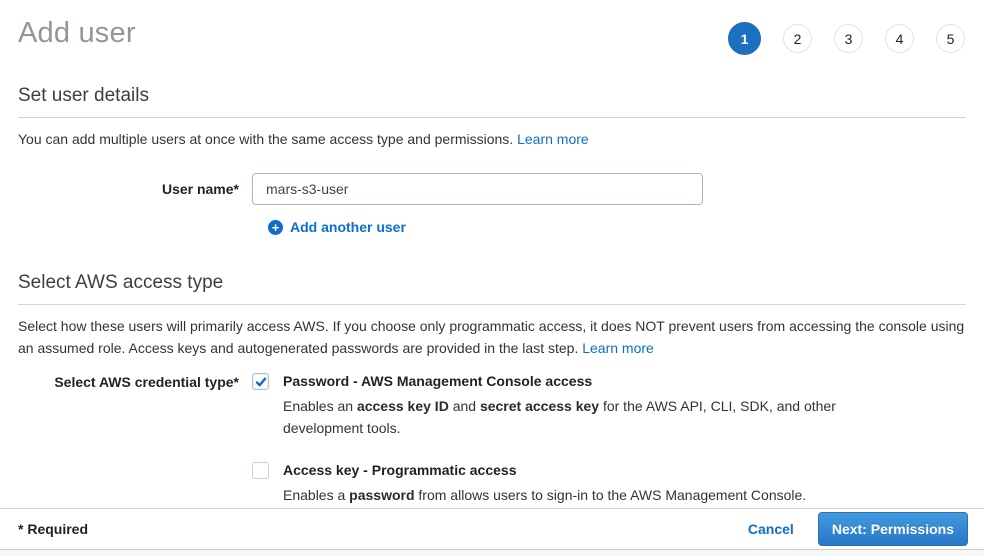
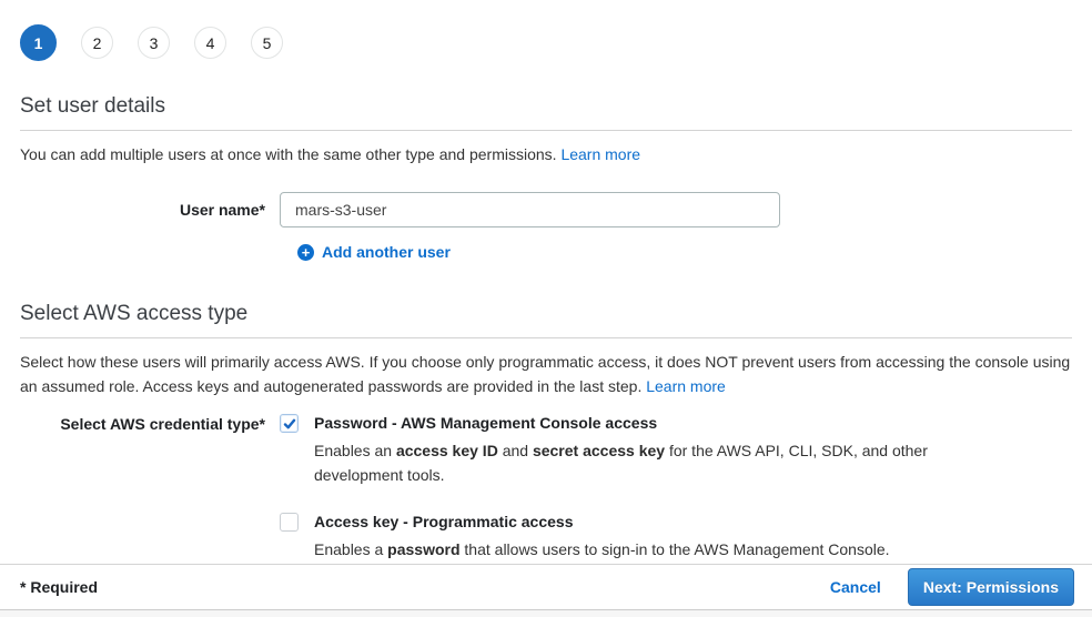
- Add user
  1
  2
  3
  4
  5
  Set user details
- You can add multiple users at once with the same access type and permissions. Learn more
+ You can add multiple users at once with the same other type and permissions. Learn more
  User name*
  mars-s3-user
  +
  Add another user
  Select AWS access type
  Select how these users will primarily access AWS. If you choose only programmatic access, it does NOT prevent users from accessing the console using an assumed role. Access keys and autogenerated passwords are provided in the last step. Learn more
  Select AWS credential type*
  Password - AWS Management Console access
  Enables an access key ID and secret access key for the AWS API, CLI, SDK, and other development tools.
  Access key - Programmatic access
- Enables a password from allows users to sign-in to the AWS Management Console.
+ Enables a password that allows users to sign-in to the AWS Management Console.
  * Required
  Cancel
  Next: Permissions
